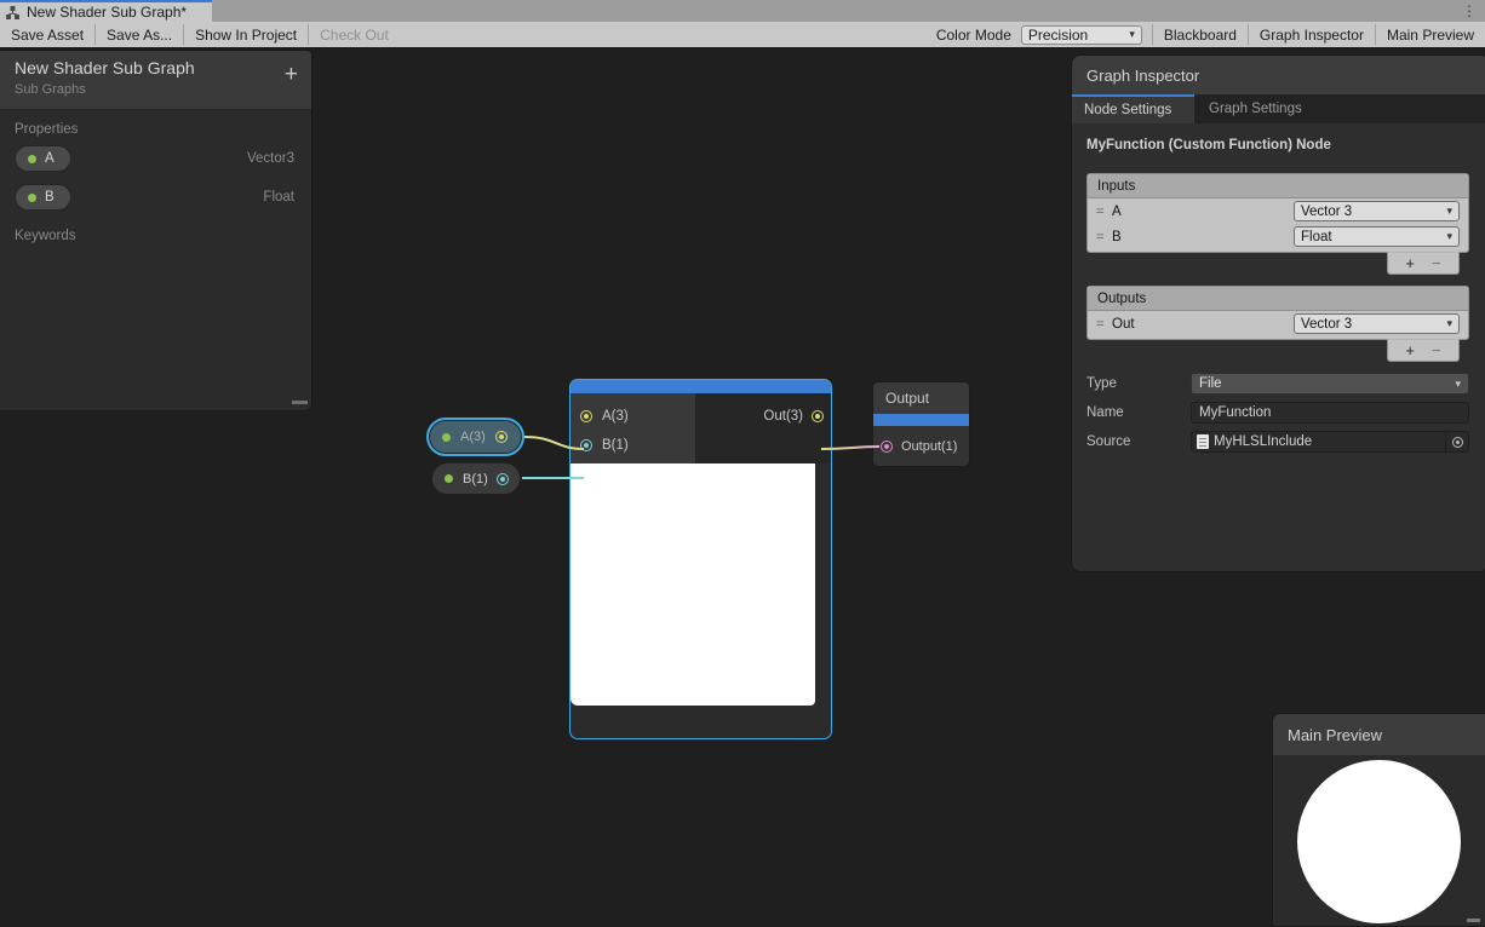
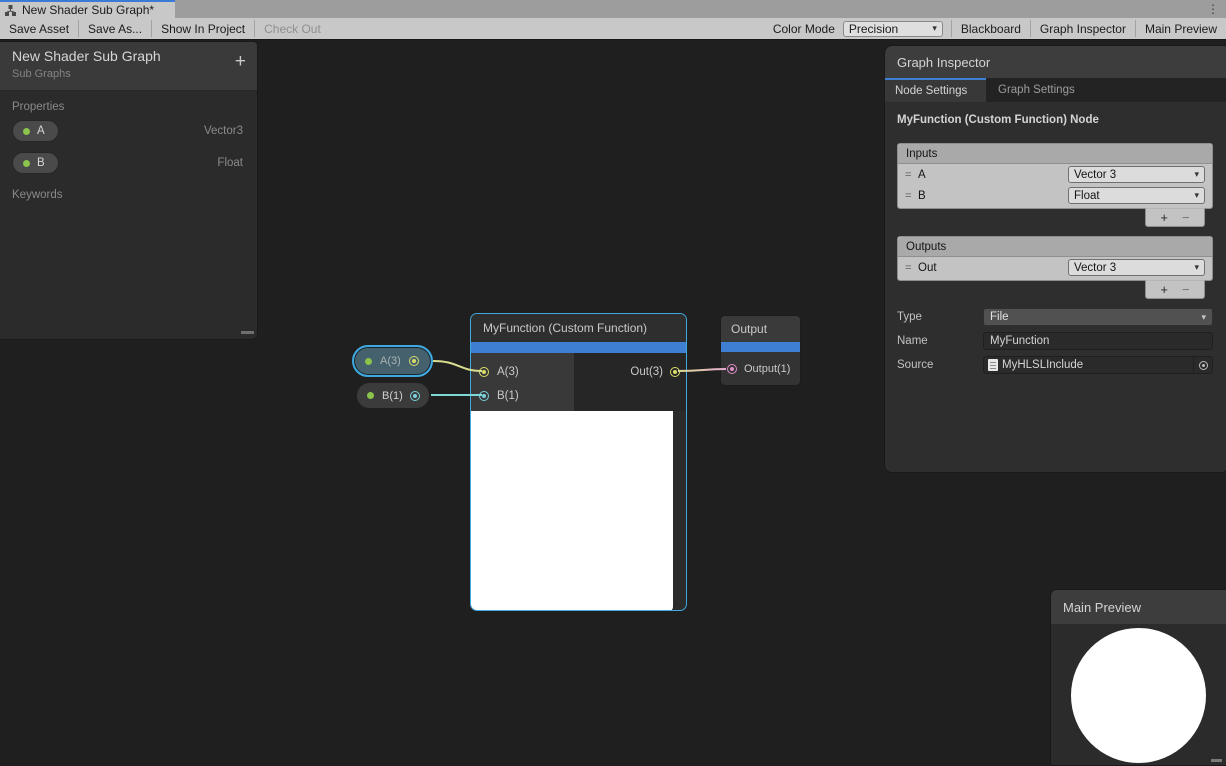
  New Shader Sub Graph*
  ⋮
  Save Asset
  Save As...
  Show In Project
  Check Out
  Color Mode
  Precision
  ▾
  Blackboard
  Graph Inspector
  Main Preview
  New Shader Sub Graph
  Sub Graphs
  +
  Properties
  A
  Vector3
  B
  Float
  Keywords
  A(3)
  B(1)
+ MyFunction (Custom Function)
  A(3)
  B(1)
  Out(3)
  Output
  Output(1)
  Graph Inspector
  Node Settings
  Graph Settings
  MyFunction (Custom Function) Node
  Inputs
  =
  A
  Vector 3
  ▾
  =
  B
  Float
  ▾
  +
  −
  Outputs
  =
  Out
  Vector 3
  ▾
  +
  −
  Type
  File
  ▾
  Name
  MyFunction
  Source
  MyHLSLInclude
  Main Preview
